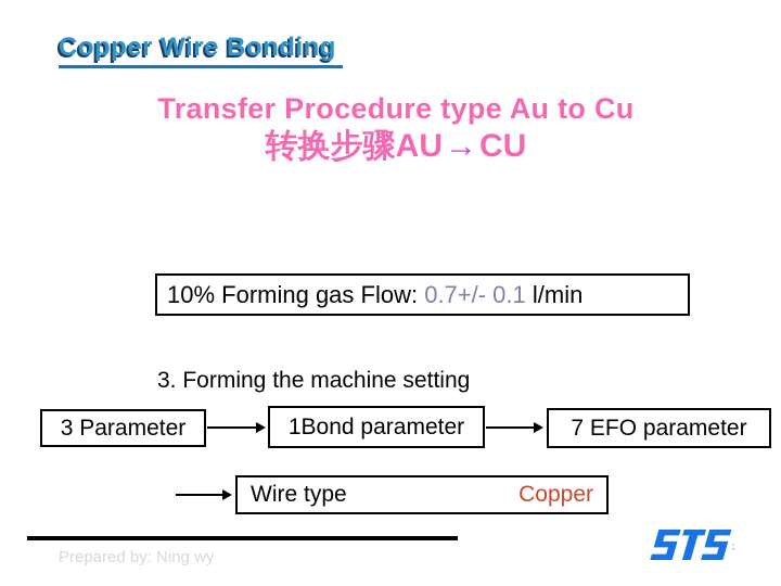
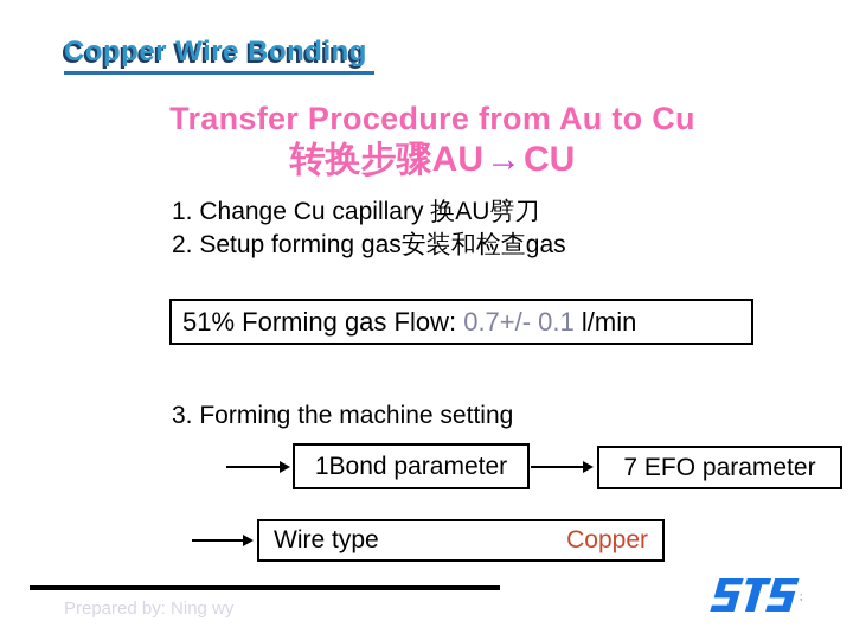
  Copper Wire Bonding
- Transfer Procedure type Au to Cu
+ Transfer Procedure from Au to Cu
  转换步骤AU→CU
+ 1. Change Cu capillary 换AU劈刀
+ 2. Setup forming gas安装和检查gas
- 10% Forming gas Flow: 0.7+/- 0.1 l/min
+ 51% Forming gas Flow: 0.7+/- 0.1 l/min
  3. Forming the machine setting
- 3 Parameter
  1Bond parameter
  7 EFO parameter
  Wire type
  Copper
  Prepared by: Ning wy
  ;
